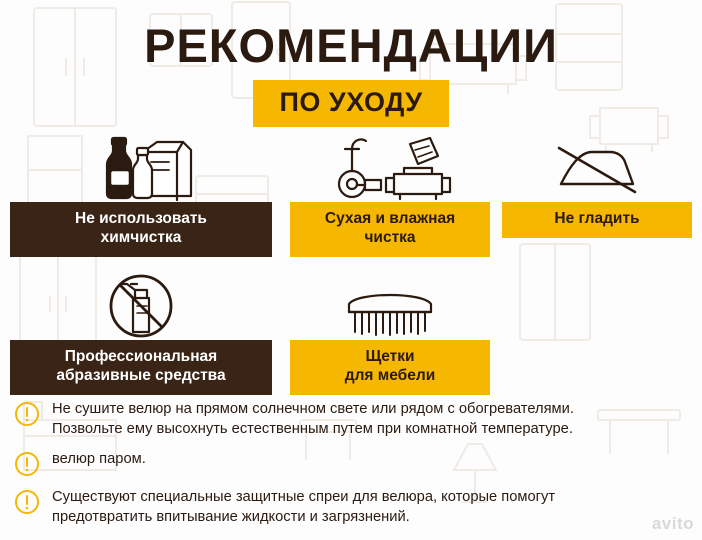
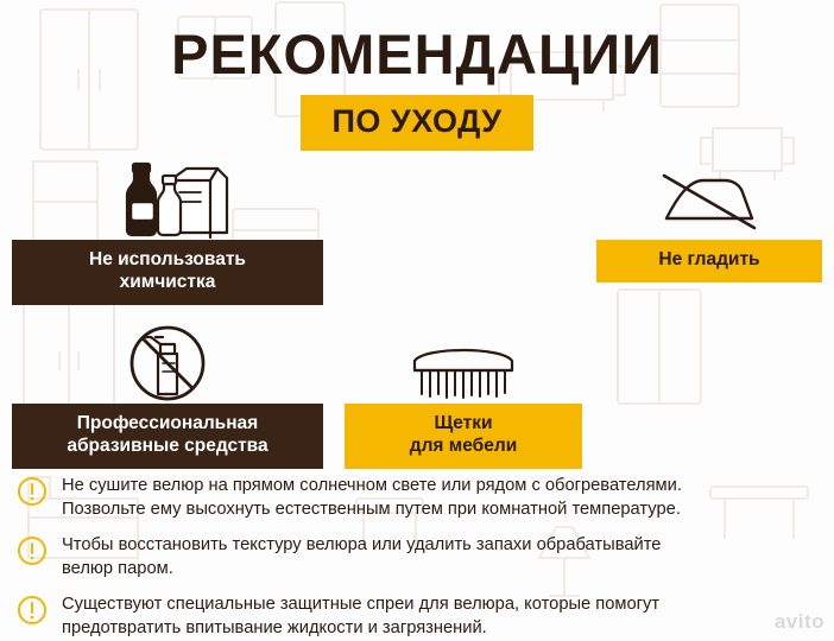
  РЕКОМЕНДАЦИИ
  ПО УХОДУ
  Не использовать
  химчистка
- Сухая и влажная
- чистка
  Не гладить
  Профессиональная
  абразивные средства
  Щетки
  для мебели
  Не сушите велюр на прямом солнечном свете или рядом с обогревателями.
  Позвольте ему высохнуть естественным путем при комнатной температуре.
+ Чтобы восстановить текстуру велюра или удалить запахи обрабатывайте
  велюр паром.
  Существуют специальные защитные спреи для велюра, которые помогут
  предотвратить впитывание жидкости и загрязнений.
  avito
